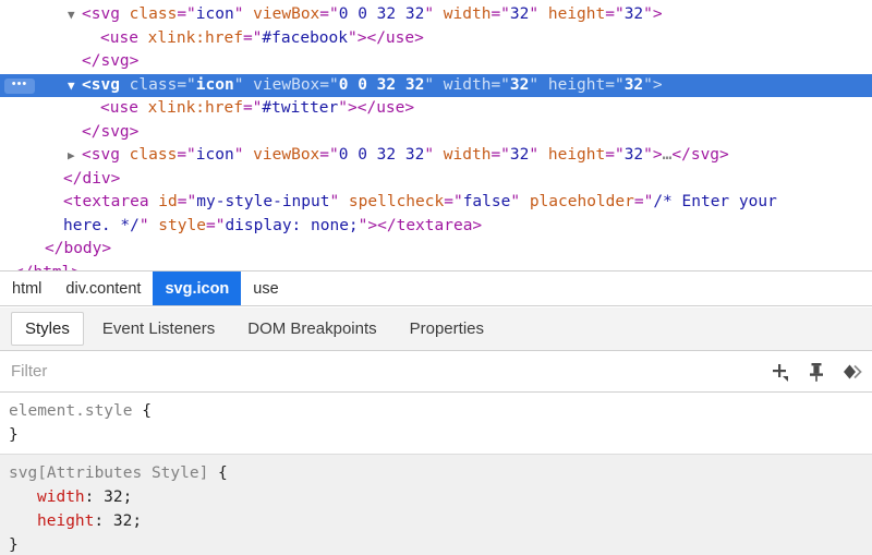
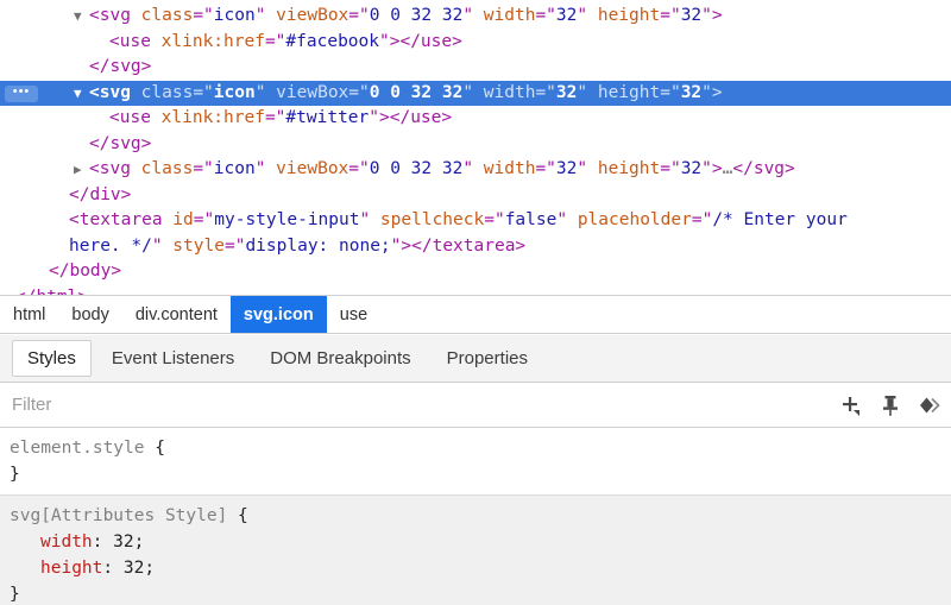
  ▼ <svg class="icon" viewBox="0 0 32 32" width="32" height="32">
  <use xlink:href="#facebook"></use>
  </svg>
  •••
  ▼ <svg class="icon" viewBox="0 0 32 32" width="32" height="32">
  <use xlink:href="#twitter"></use>
  </svg>
  ▶ <svg class="icon" viewBox="0 0 32 32" width="32" height="32">…</svg>
  </div>
  <textarea id="my-style-input" spellcheck="false" placeholder="/* Enter your
  here. */" style="display: none;"></textarea>
  </body>
  html
+ body
  div.content
  svg.icon
  use
  Styles
  Event Listeners
  DOM Breakpoints
  Properties
  Filter
  element.style {
  }
  svg[Attributes Style] {
  width: 32;
  height: 32;
  }
